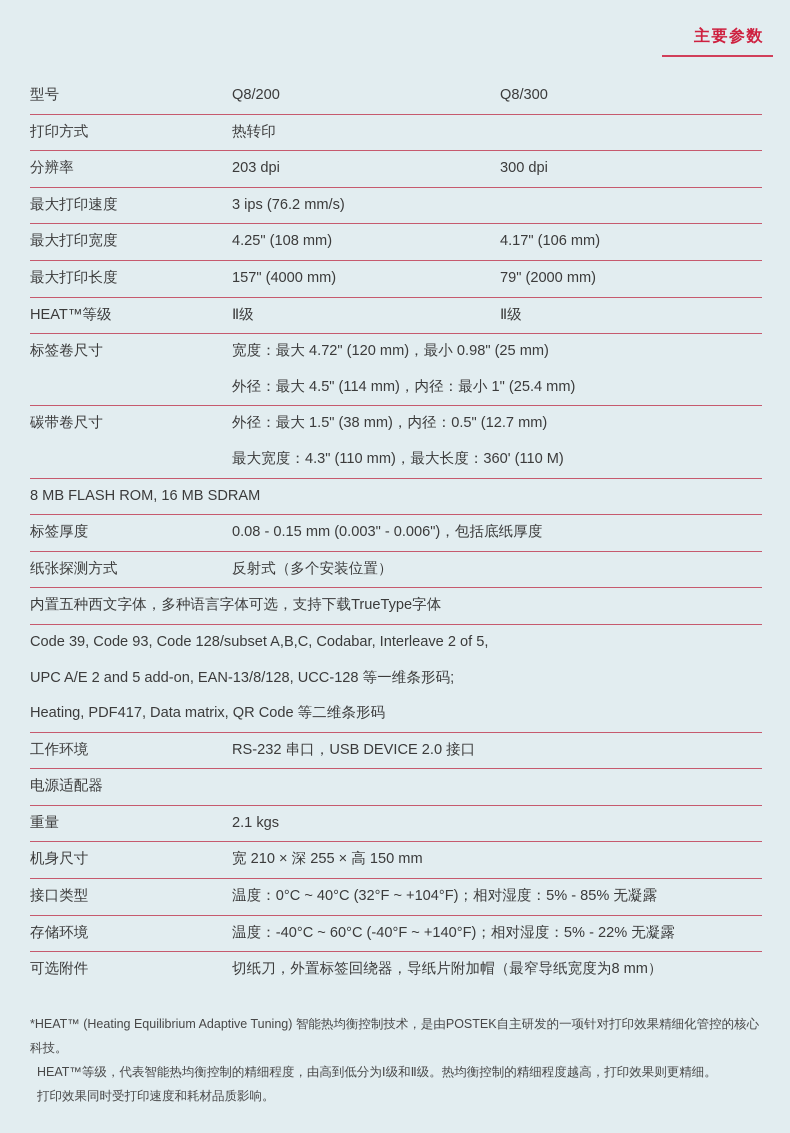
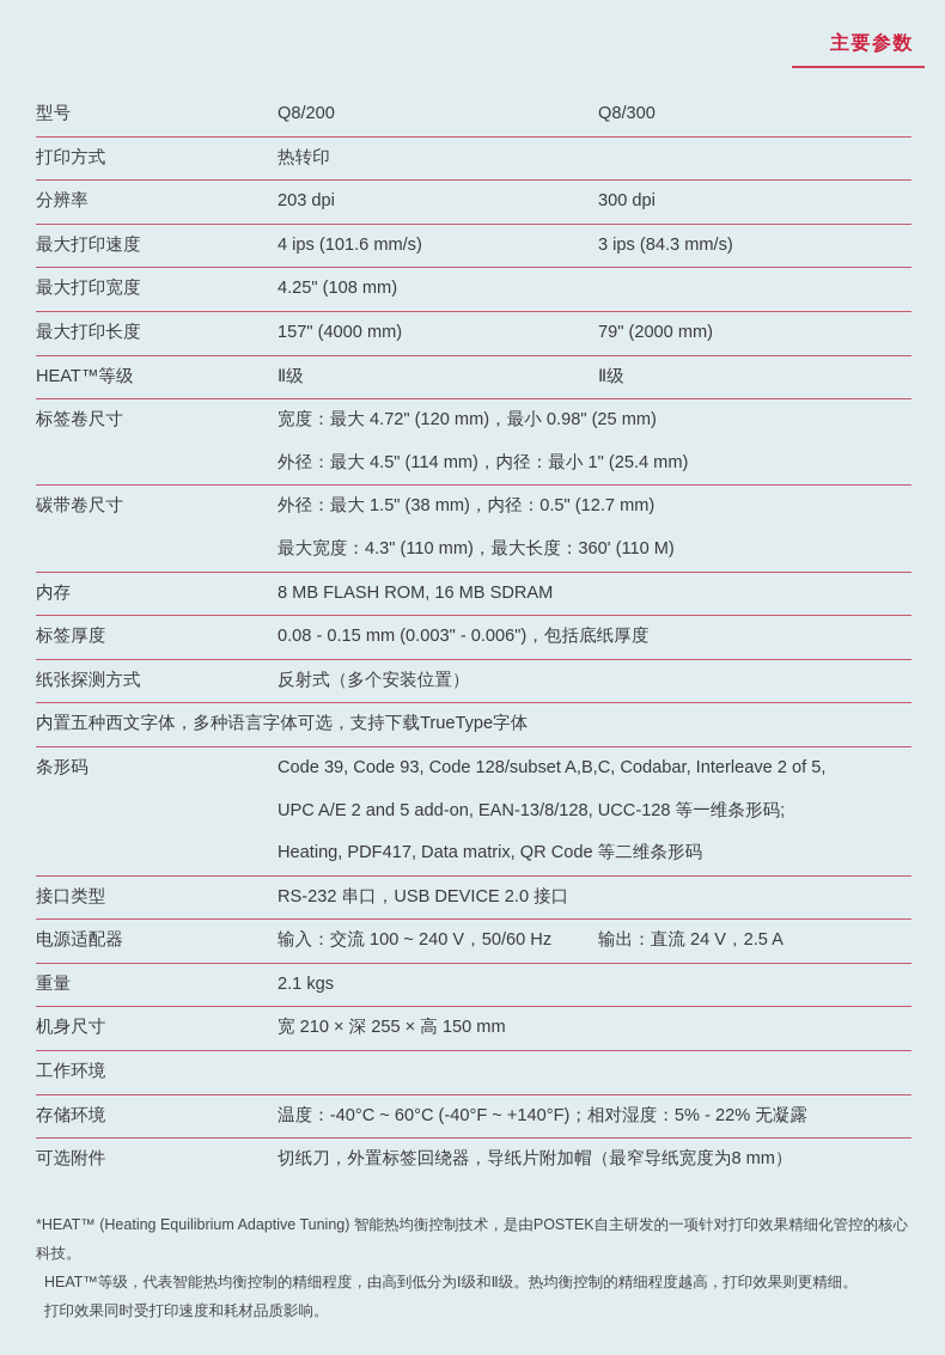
  主要参数
  型号
  Q8/200
  Q8/300
  打印方式
  热转印
  分辨率
  203 dpi
  300 dpi
  最大打印速度
+ 4 ips (101.6 mm/s)
- 3 ips (76.2 mm/s)
+ 3 ips (84.3 mm/s)
  最大打印宽度
  4.25" (108 mm)
- 4.17" (106 mm)
  最大打印长度
  157" (4000 mm)
  79" (2000 mm)
  HEAT™等级
  Ⅱ级
  Ⅱ级
  标签卷尺寸
  宽度：最大 4.72" (120 mm)，最小 0.98" (25 mm)
  外径：最大 4.5" (114 mm)，内径：最小 1" (25.4 mm)
  碳带卷尺寸
  外径：最大 1.5" (38 mm)，内径：0.5" (12.7 mm)
  最大宽度：4.3" (110 mm)，最大长度：360' (110 M)
+ 内存
  8 MB FLASH ROM, 16 MB SDRAM
  标签厚度
  0.08 - 0.15 mm (0.003" - 0.006")，包括底纸厚度
  纸张探测方式
  反射式（多个安装位置）
  内置五种西文字体，多种语言字体可选，支持下载TrueType字体
+ 条形码
  Code 39, Code 93, Code 128/subset A,B,C, Codabar, Interleave 2 of 5,
  UPC A/E 2 and 5 add-on, EAN-13/8/128, UCC-128 等一维条形码;
  Heating, PDF417, Data matrix, QR Code 等二维条形码
- 工作环境
+ 接口类型
  RS-232 串口，USB DEVICE 2.0 接口
  电源适配器
+ 输入：交流 100 ~ 240 V，50/60 Hz
+ 输出：直流 24 V，2.5 A
  重量
  2.1 kgs
  机身尺寸
  宽 210 × 深 255 × 高 150 mm
- 接口类型
+ 工作环境
- 温度：0°C ~ 40°C (32°F ~ +104°F)；相对湿度：5% - 85% 无凝露
  存储环境
  温度：-40°C ~ 60°C (-40°F ~ +140°F)；相对湿度：5% - 22% 无凝露
  可选附件
  切纸刀，外置标签回绕器，导纸片附加帽（最窄导纸宽度为8 mm）
  *HEAT™ (Heating Equilibrium Adaptive Tuning) 智能热均衡控制技术，是由POSTEK自主研发的一项针对打印效果精细化管控的核心科技。
  HEAT™等级，代表智能热均衡控制的精细程度，由高到低分为Ⅰ级和Ⅱ级。热均衡控制的精细程度越高，打印效果则更精细。
  打印效果同时受打印速度和耗材品质影响。
